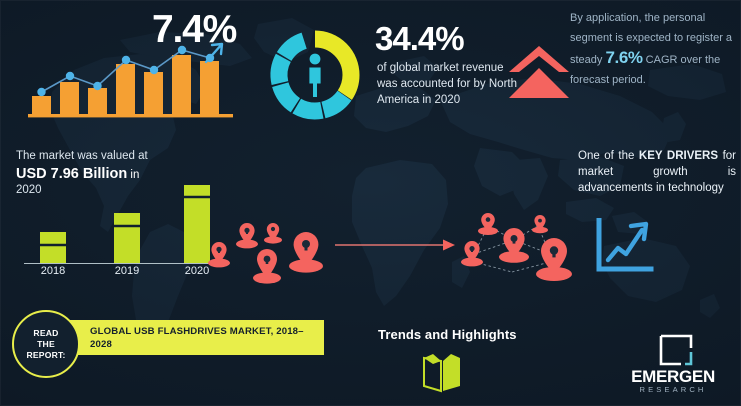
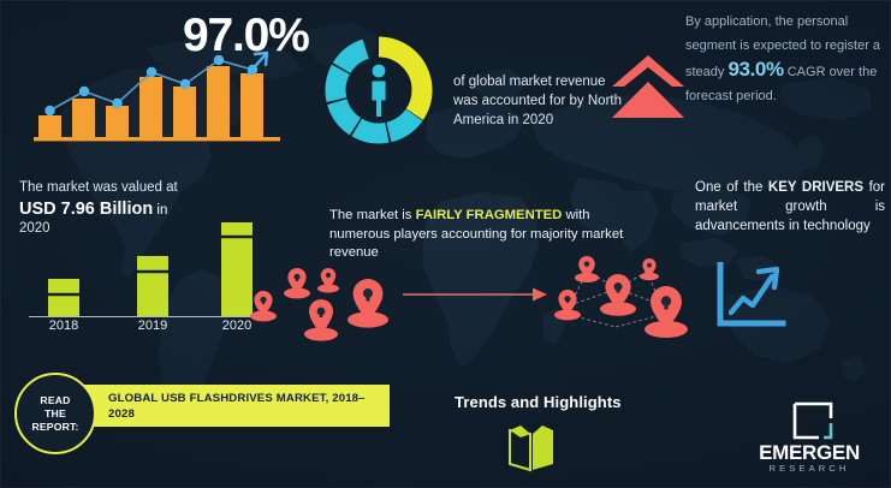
- 7.4%
+ 97.0%
- 34.4%
  of global market revenue was accounted for by North America in 2020
- By application, the personal segment is expected to register a steady 7.6% CAGR over the forecast period.
+ By application, the personal segment is expected to register a steady 93.0% CAGR over the forecast period.
  The market was valued at
  USD 7.96 Billion in
  2020
  2018
  2019
  2020
+ The market is FAIRLY FRAGMENTED with numerous players accounting for majority market revenue
  One of the KEY DRIVERS for market growth is advancements in technology
  GLOBAL USB FLASHDRIVES MARKET, 2018–2028
  READ
  THE
  REPORT:
  Trends and Highlights
  EMERGEN
  RESEARCH
